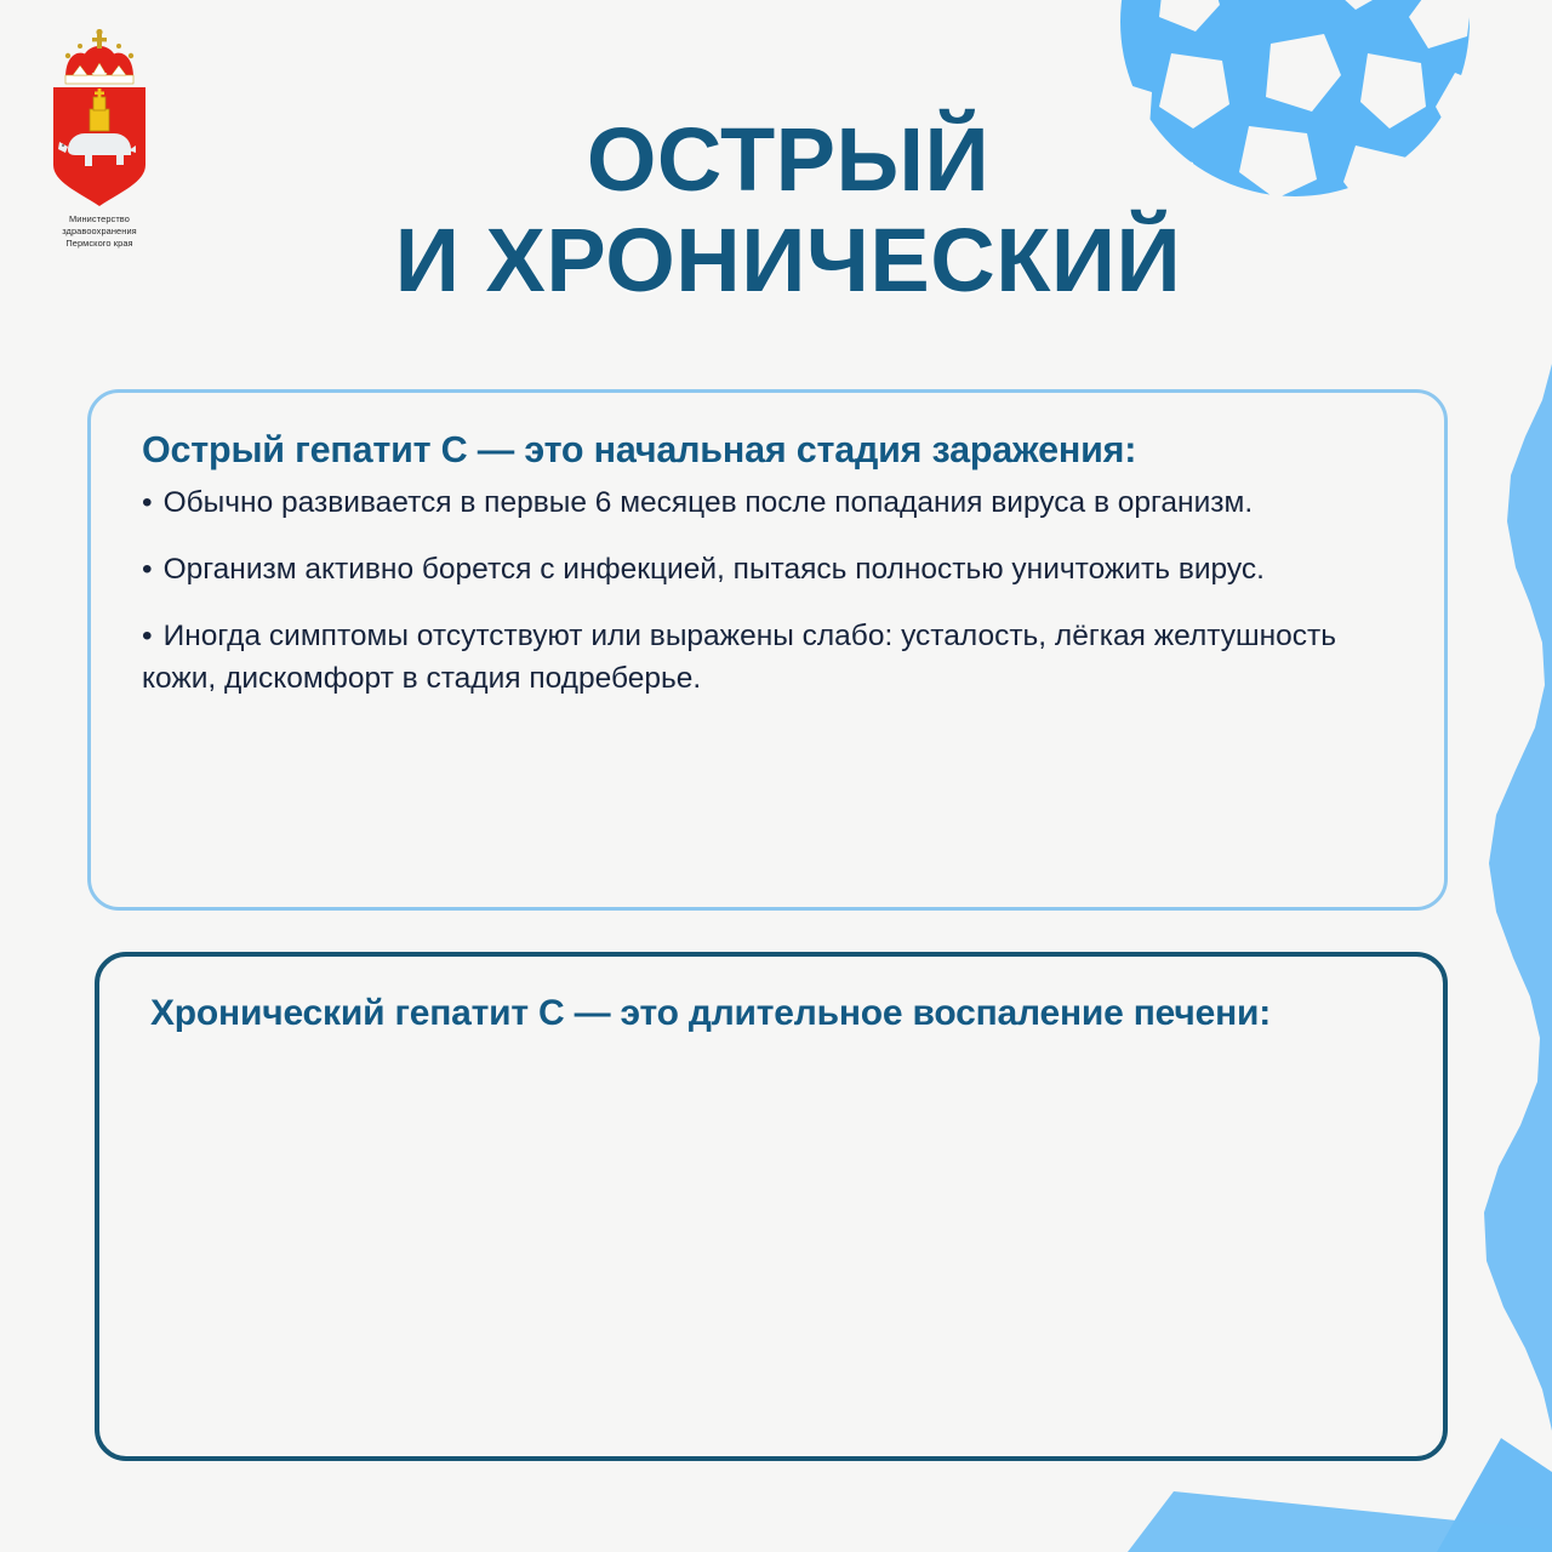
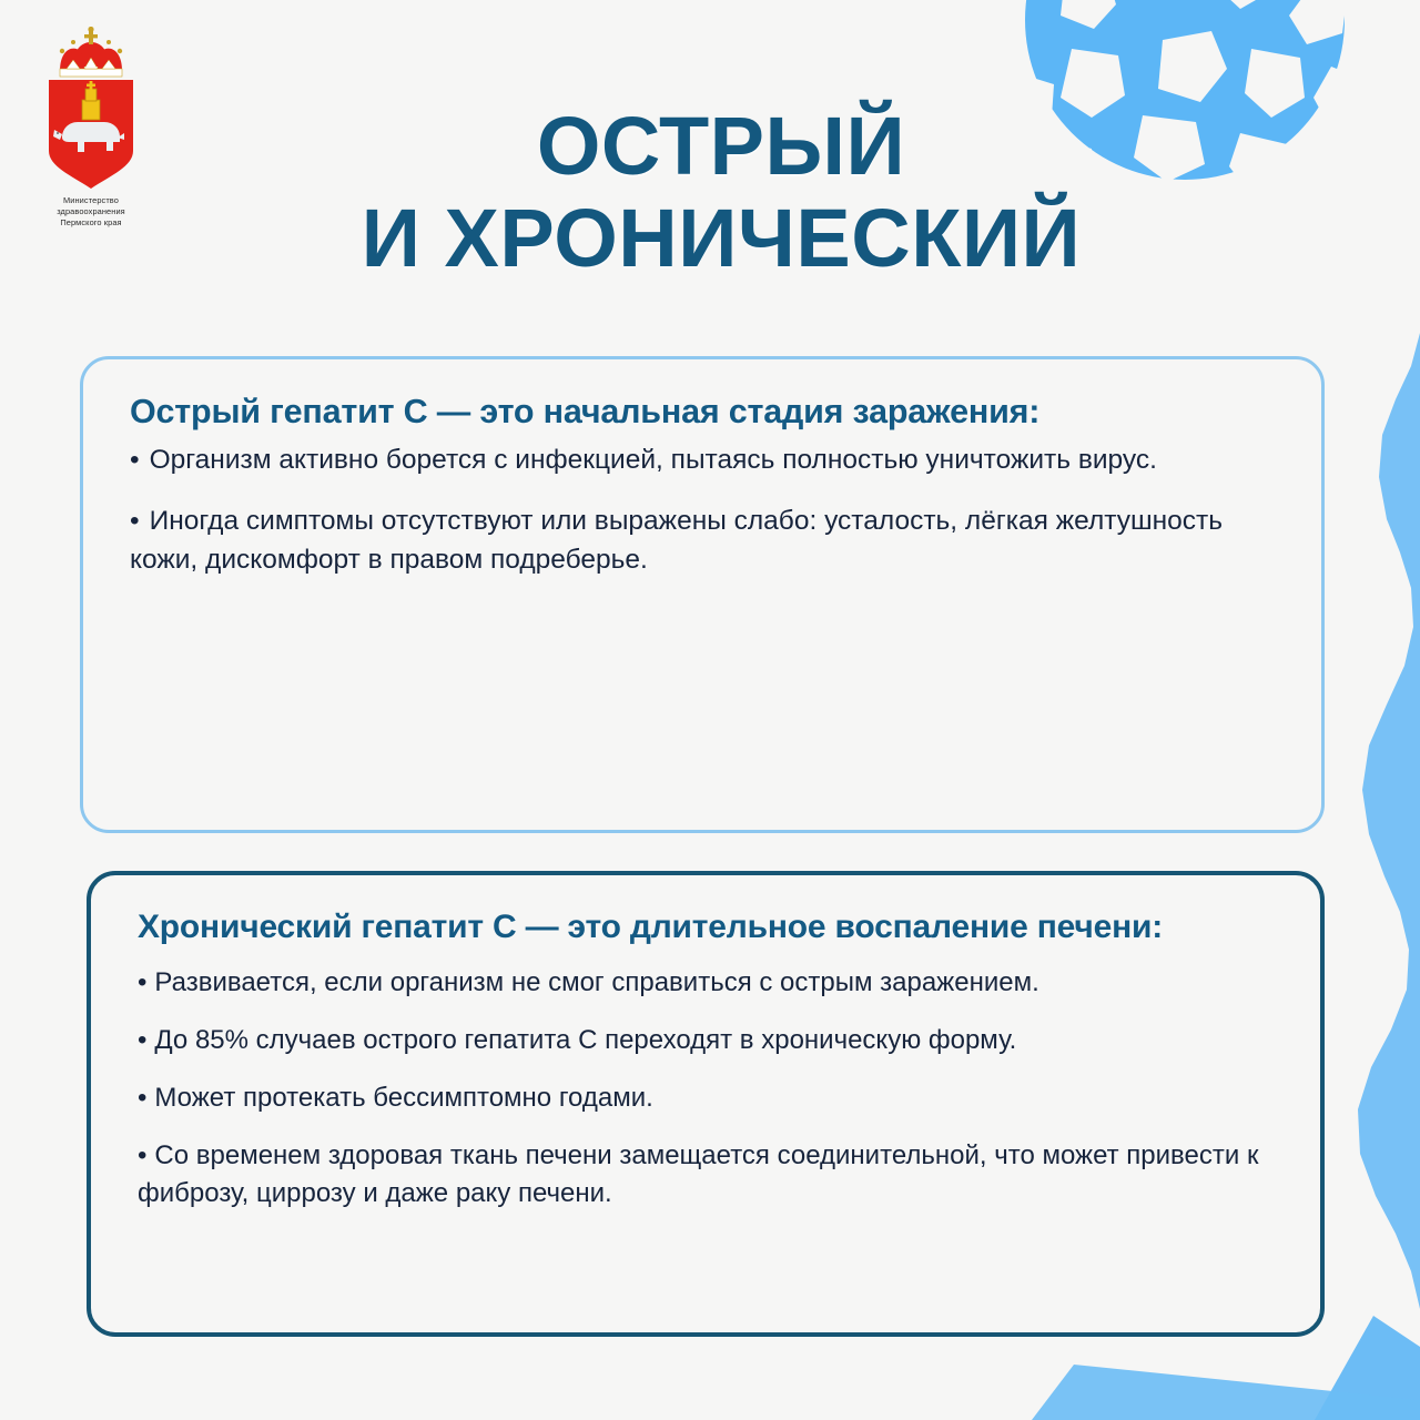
  Министерство
  здравоохранения
  Пермского края
  ОСТРЫЙ
  И ХРОНИЧЕСКИЙ
  Острый гепатит С — это начальная стадия заражения:
- • Обычно развивается в первые 6 месяцев после попадания вируса в организм.
  • Организм активно борется с инфекцией, пытаясь полностью уничтожить вирус.
- • Иногда симптомы отсутствуют или выражены слабо: усталость, лёгкая желтушность кожи, дискомфорт в стадия подреберье.
+ • Иногда симптомы отсутствуют или выражены слабо: усталость, лёгкая желтушность кожи, дискомфорт в правом подреберье.
  Хронический гепатит С — это длительное воспаление печени:
+ • Развивается, если организм не смог справиться с острым заражением.
+ • До 85% случаев острого гепатита С переходят в хроническую форму.
+ • Может протекать бессимптомно годами.
+ • Со временем здоровая ткань печени замещается соединительной, что может привести к фиброзу, циррозу и даже раку печени.
